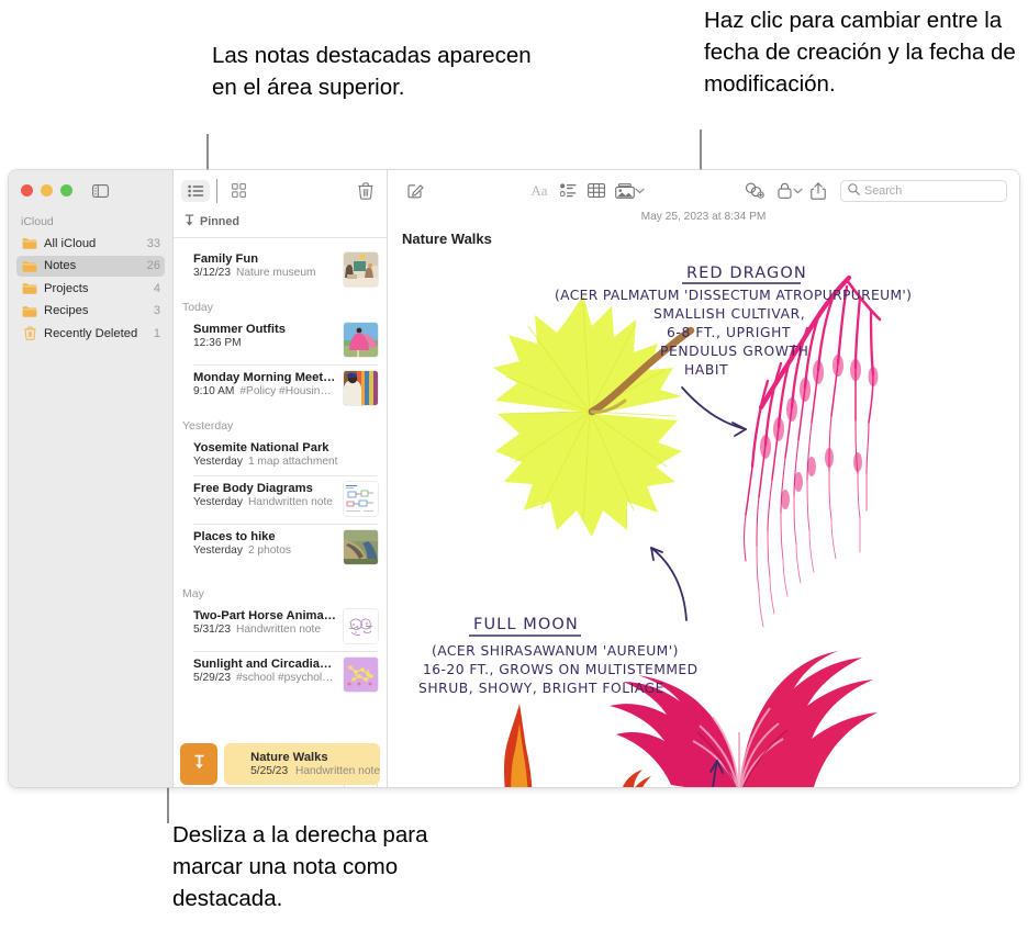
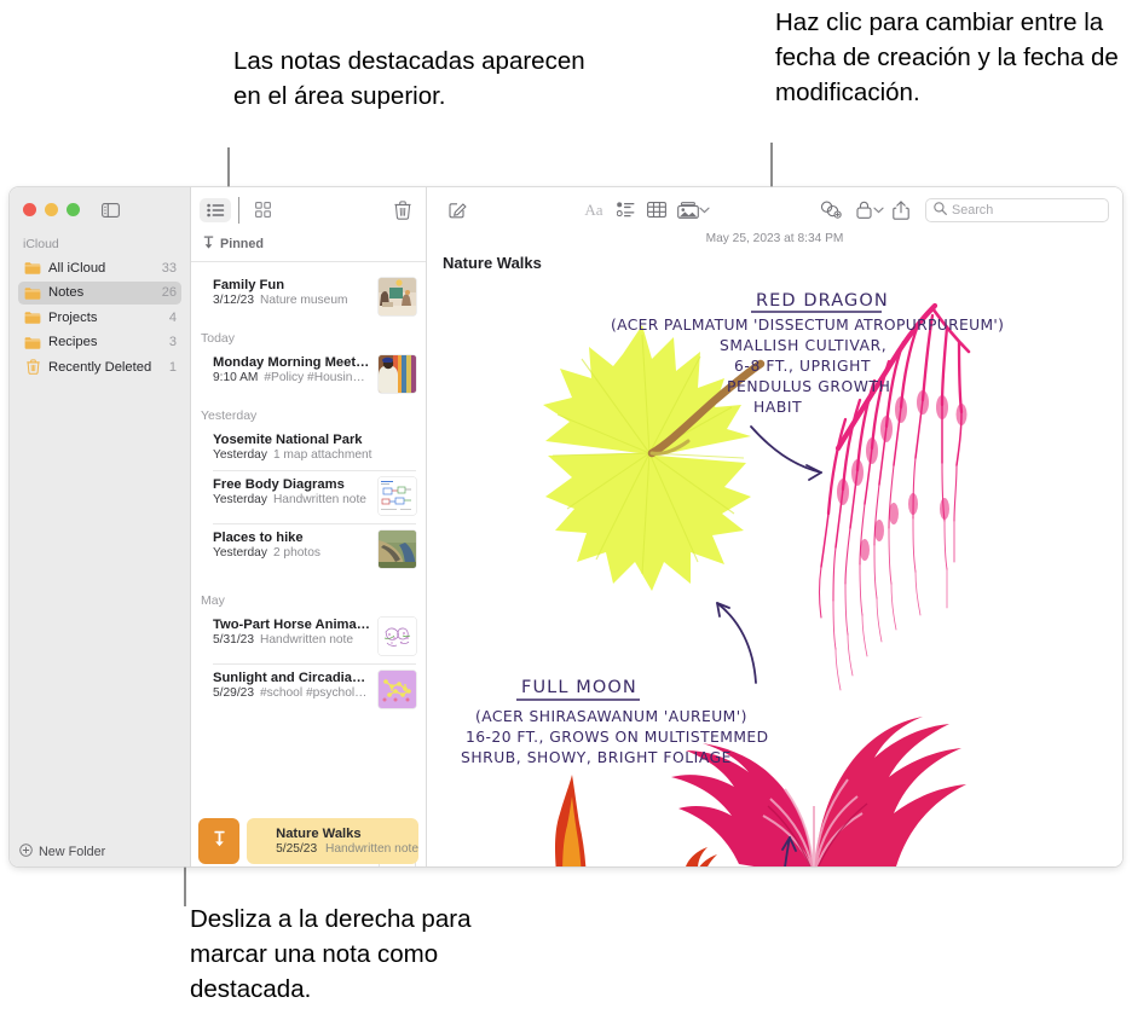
  Las notas destacadas aparecen en el área superior.
  Haz clic para cambiar entre la fecha de creación y la fecha de modificación.
  Desliza a la derecha para marcar una nota como destacada.
  iCloud
  All iCloud
  33
  Notes
  26
  Projects
  4
  Recipes
  3
  Recently Deleted
  1
+ New Folder
  Pinned
  Family Fun
  3/12/23 Nature museum
  Today
- Summer Outfits
- 12:36 PM
  Monday Morning Meetin
  9:10 AM #Policy #Housing…
  Yesterday
  Yosemite National Park
  Yesterday 1 map attachment
  Free Body Diagrams
  Yesterday Handwritten note
  Places to hike
  Yesterday 2 photos
  May
  Two-Part Horse Anima…
  5/31/23 Handwritten note
  Sunlight and Circadian…
  5/29/23 #school #psycholo…
  Nature Walks
  5/25/23 Handwritten note
  Aa
  Search
  May 25, 2023 at 8:34 PM
  Nature Walks
  RED DRAGON
  (ACER PALMATUM 'DISSECTUM ATROPURPUREUM')
  SMALLISH CULTIVAR,
  6-8 FT., UPRIGHT
  PENDULUS GROWTH
  HABIT
  FULL MOON
  (ACER SHIRASAWANUM 'AUREUM')
  16-20 FT., GROWS ON MULTISTEMMED
  SHRUB, SHOWY, BRIGHT FOLIAGE
